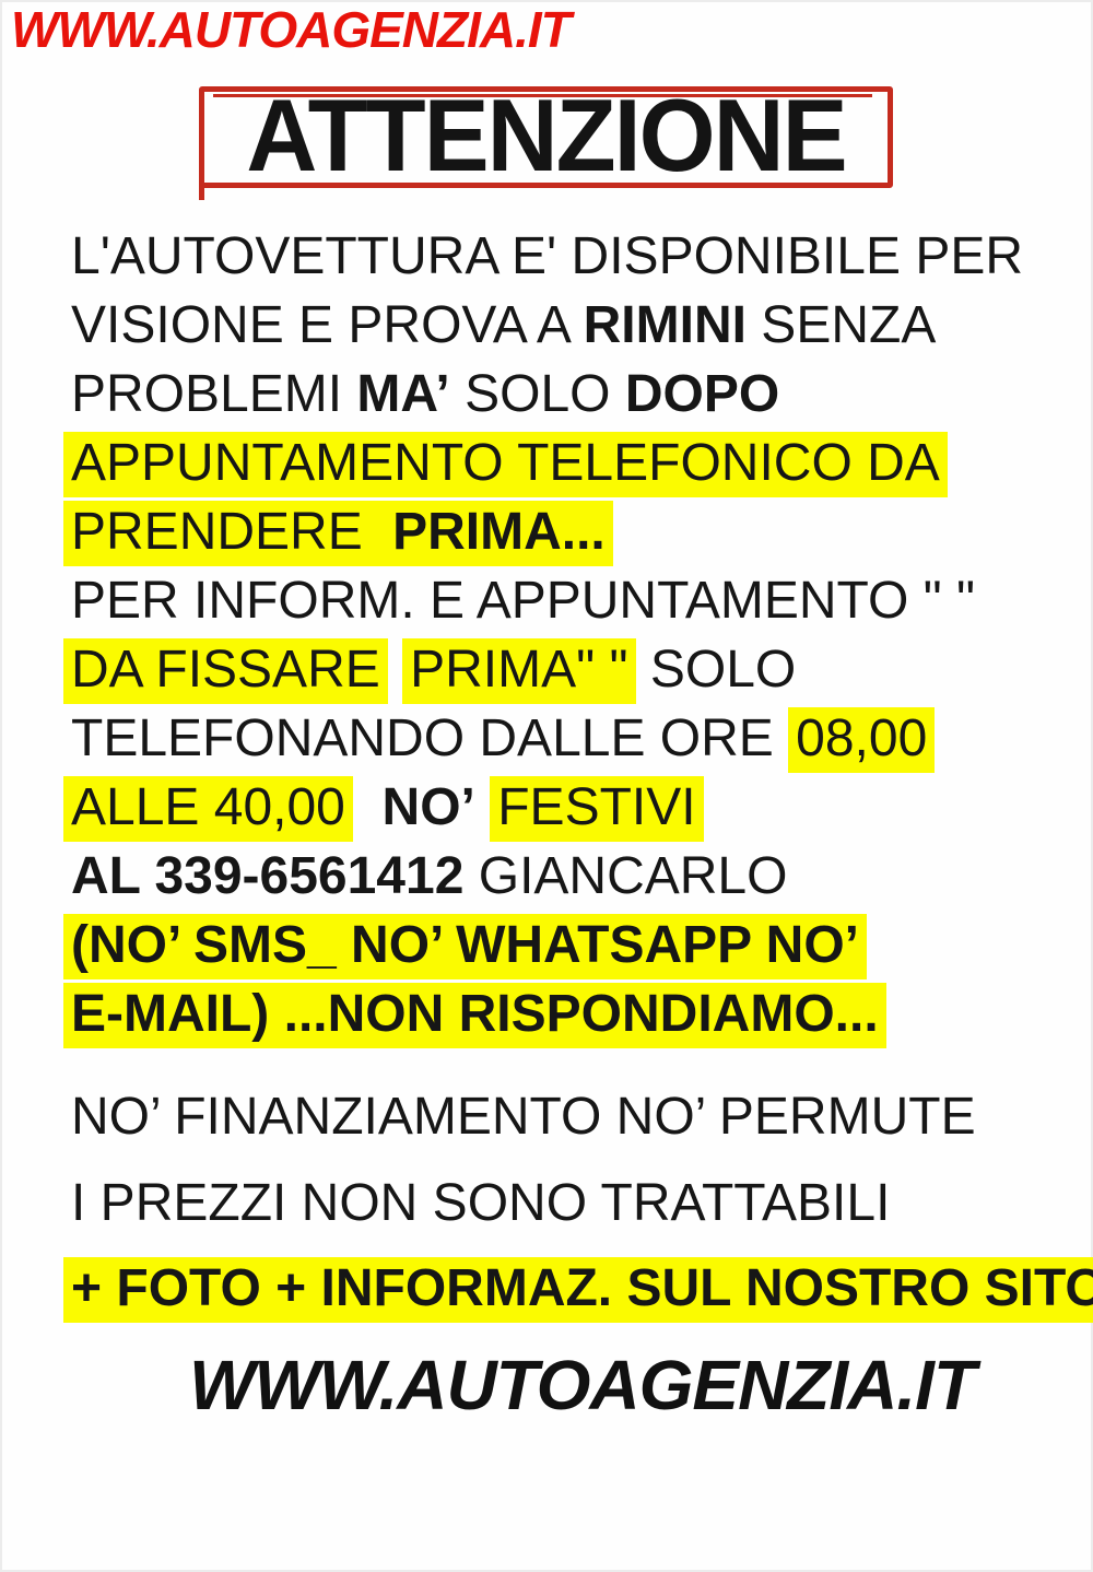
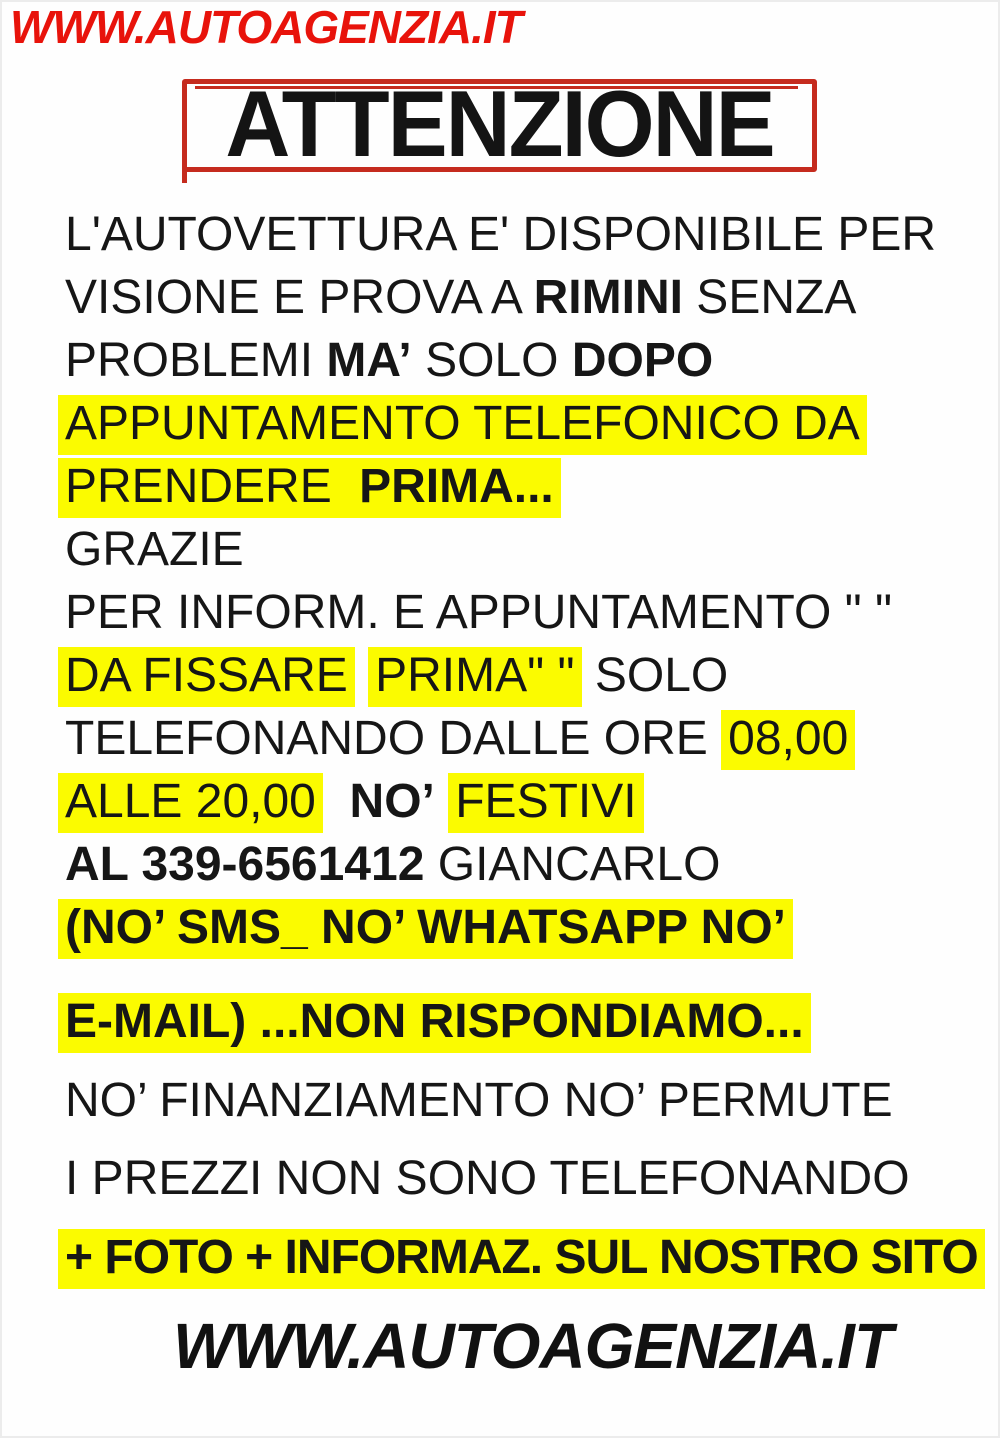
  WWW.AUTOAGENZIA.IT
  ATTENZIONE
  L'AUTOVETTURA E' DISPONIBILE PER
  VISIONE E PROVA A RIMINI SENZA
  PROBLEMI MA’ SOLO DOPO
  APPUNTAMENTO TELEFONICO DA
  PRENDERE PRIMA...
+ GRAZIE
  PER INFORM. E APPUNTAMENTO " "
  DA FISSARE PRIMA" " SOLO
  TELEFONANDO DALLE ORE 08,00
- ALLE 40,00 NO’ FESTIVI
+ ALLE 20,00 NO’ FESTIVI
  AL 339-6561412 GIANCARLO
  (NO’ SMS_ NO’ WHATSAPP NO’
  E-MAIL) ...NON RISPONDIAMO...
  NO’ FINANZIAMENTO NO’ PERMUTE
- I PREZZI NON SONO TRATTABILI
+ I PREZZI NON SONO TELEFONANDO
  + FOTO + INFORMAZ. SUL NOSTRO SITO
  WWW.AUTOAGENZIA.IT
